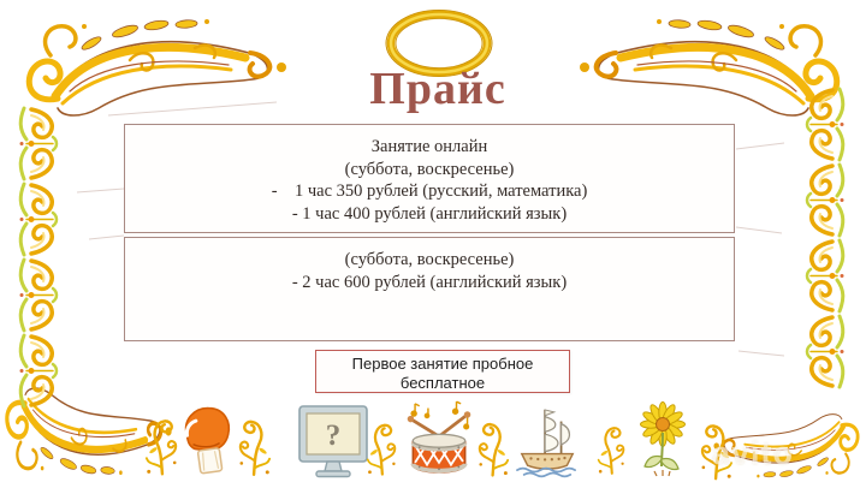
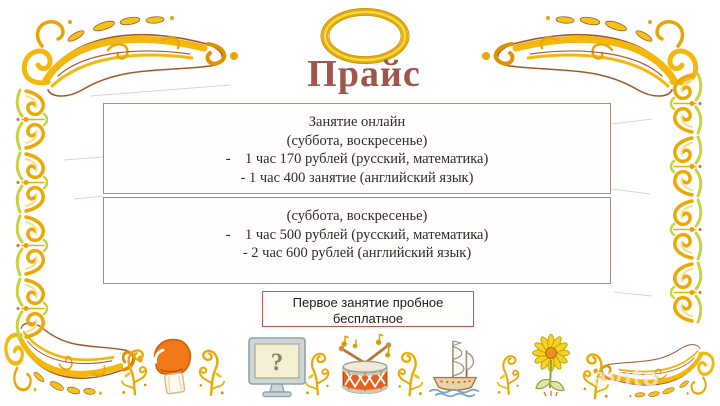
  Прайс
  Занятие онлайн
  (суббота, воскресенье)
- - 1 час 350 рублей (русский, математика)
+ - 1 час 170 рублей (русский, математика)
- - 1 час 400 рублей (английский язык)
+ - 1 час 400 занятие (английский язык)
  (суббота, воскресенье)
+ - 1 час 500 рублей (русский, математика)
  - 2 час 600 рублей (английский язык)
  Первое занятие пробное
  бесплатное
  avito
